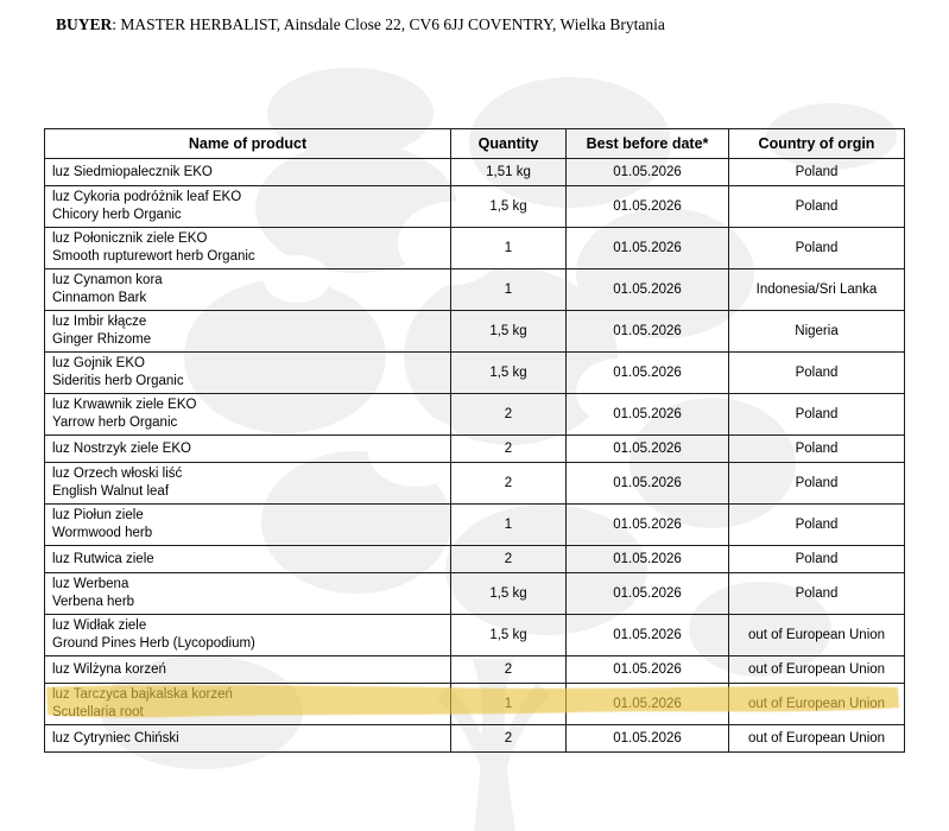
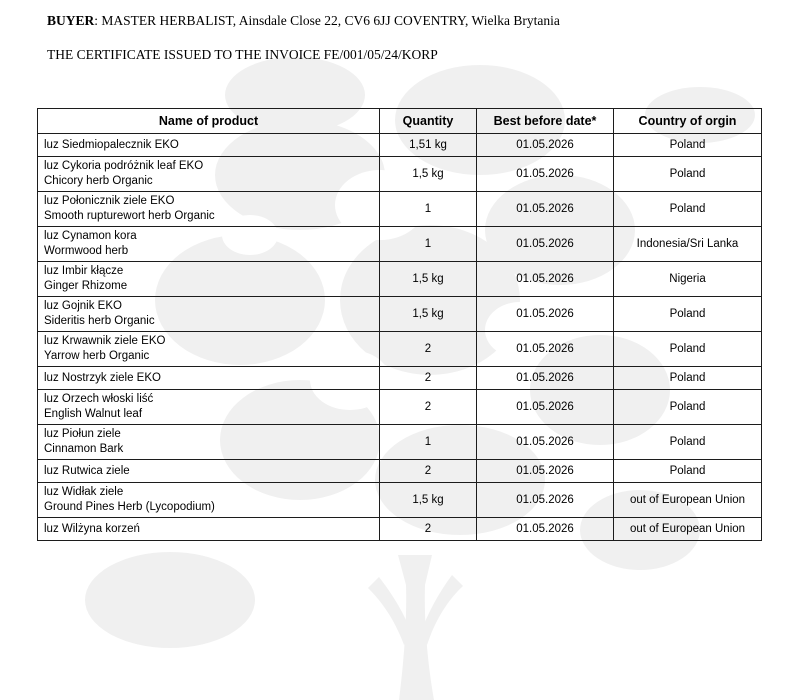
  BUYER: MASTER HERBALIST, Ainsdale Close 22, CV6 6JJ COVENTRY, Wielka Brytania
+ THE CERTIFICATE ISSUED TO THE INVOICE FE/001/05/24/KORP
  Name of product	Quantity	Best before date*	Country of orgin
  luz Siedmiopalecznik EKO	1,51 kg	01.05.2026	Poland
  luz Cykoria podróżnik leaf EKOChicory herb Organic	1,5 kg	01.05.2026	Poland
  luz Połonicznik ziele EKOSmooth rupturewort herb Organic	1	01.05.2026	Poland
- luz Cynamon koraCinnamon Bark	1	01.05.2026	Indonesia/Sri Lanka
+ luz Cynamon koraWormwood herb	1	01.05.2026	Indonesia/Sri Lanka
  luz Imbir kłączeGinger Rhizome	1,5 kg	01.05.2026	Nigeria
  luz Gojnik EKOSideritis herb Organic	1,5 kg	01.05.2026	Poland
  luz Krwawnik ziele EKOYarrow herb Organic	2	01.05.2026	Poland
  luz Nostrzyk ziele EKO	2	01.05.2026	Poland
  luz Orzech włoski liśćEnglish Walnut leaf	2	01.05.2026	Poland
- luz Piołun zieleWormwood herb	1	01.05.2026	Poland
+ luz Piołun zieleCinnamon Bark	1	01.05.2026	Poland
  luz Rutwica ziele	2	01.05.2026	Poland
- luz WerbenaVerbena herb	1,5 kg	01.05.2026	Poland
  luz Widłak zieleGround Pines Herb (Lycopodium)	1,5 kg	01.05.2026	out of European Union
  luz Wilżyna korzeń	2	01.05.2026	out of European Union
- luz Tarczyca bajkalska korzeńScutellaria root	1	01.05.2026	out of European Union
- luz Cytryniec Chiński	2	01.05.2026	out of European Union
